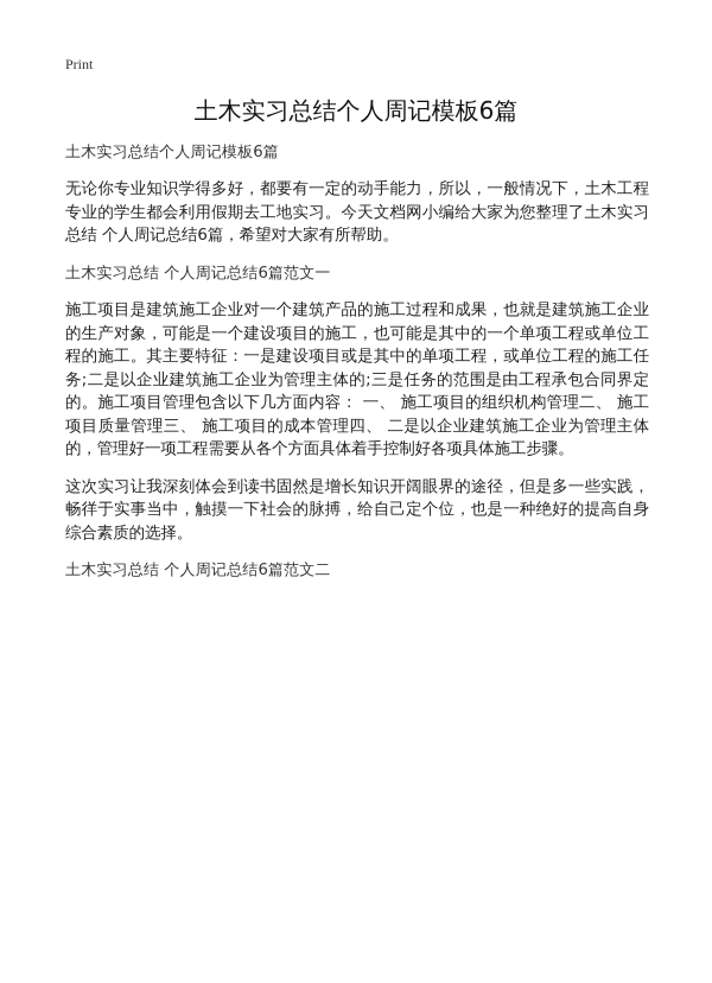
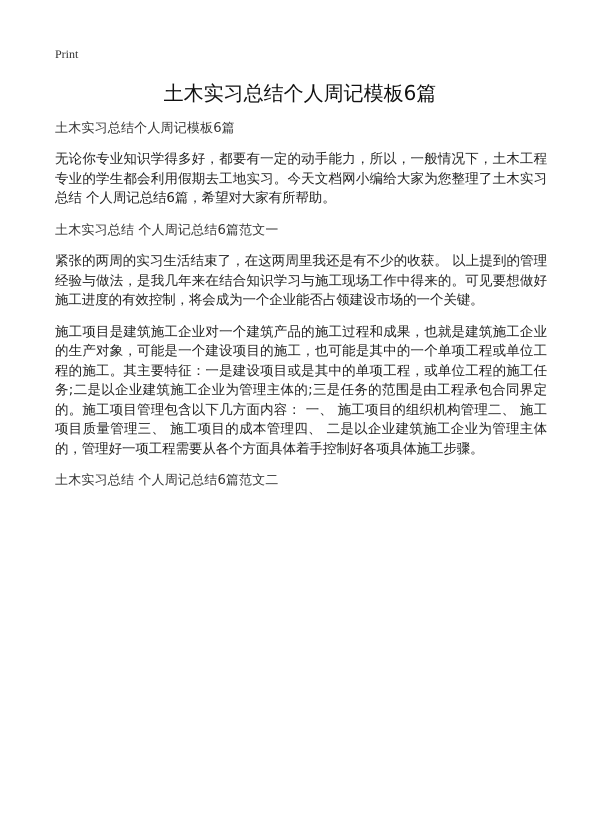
  Print
  土木实习总结个人周记模板6篇
  土木实习总结个人周记模板6篇
  无论你专业知识学得多好，都要有一定的动手能力，所以，一般情况下，土木工程专业的学生都会利用假期去工地实习。今天文档网小编给大家为您整理了土木实习总结 个人周记总结6篇，希望对大家有所帮助。
  土木实习总结 个人周记总结6篇范文一
+ 紧张的两周的实习生活结束了，在这两周里我还是有不少的收获。 以上提到的管理经验与做法，是我几年来在结合知识学习与施工现场工作中得来的。可见要想做好施工进度的有效控制，将会成为一个企业能否占领建设市场的一个关键。
  施工项目是建筑施工企业对一个建筑产品的施工过程和成果，也就是建筑施工企业的生产对象，可能是一个建设项目的施工，也可能是其中的一个单项工程或单位工程的施工。其主要特征：一是建设项目或是其中的单项工程，或单位工程的施工任务;二是以企业建筑施工企业为管理主体的;三是任务的范围是由工程承包合同界定的。施工项目管理包含以下几方面内容： 一、 施工项目的组织机构管理二、 施工项目质量管理三、 施工项目的成本管理四、 二是以企业建筑施工企业为管理主体的，管理好一项工程需要从各个方面具体着手控制好各项具体施工步骤。
- 这次实习让我深刻体会到读书固然是增长知识开阔眼界的途径，但是多一些实践，畅徉于实事当中，触摸一下社会的脉搏，给自己定个位，也是一种绝好的提高自身综合素质的选择。
  土木实习总结 个人周记总结6篇范文二
